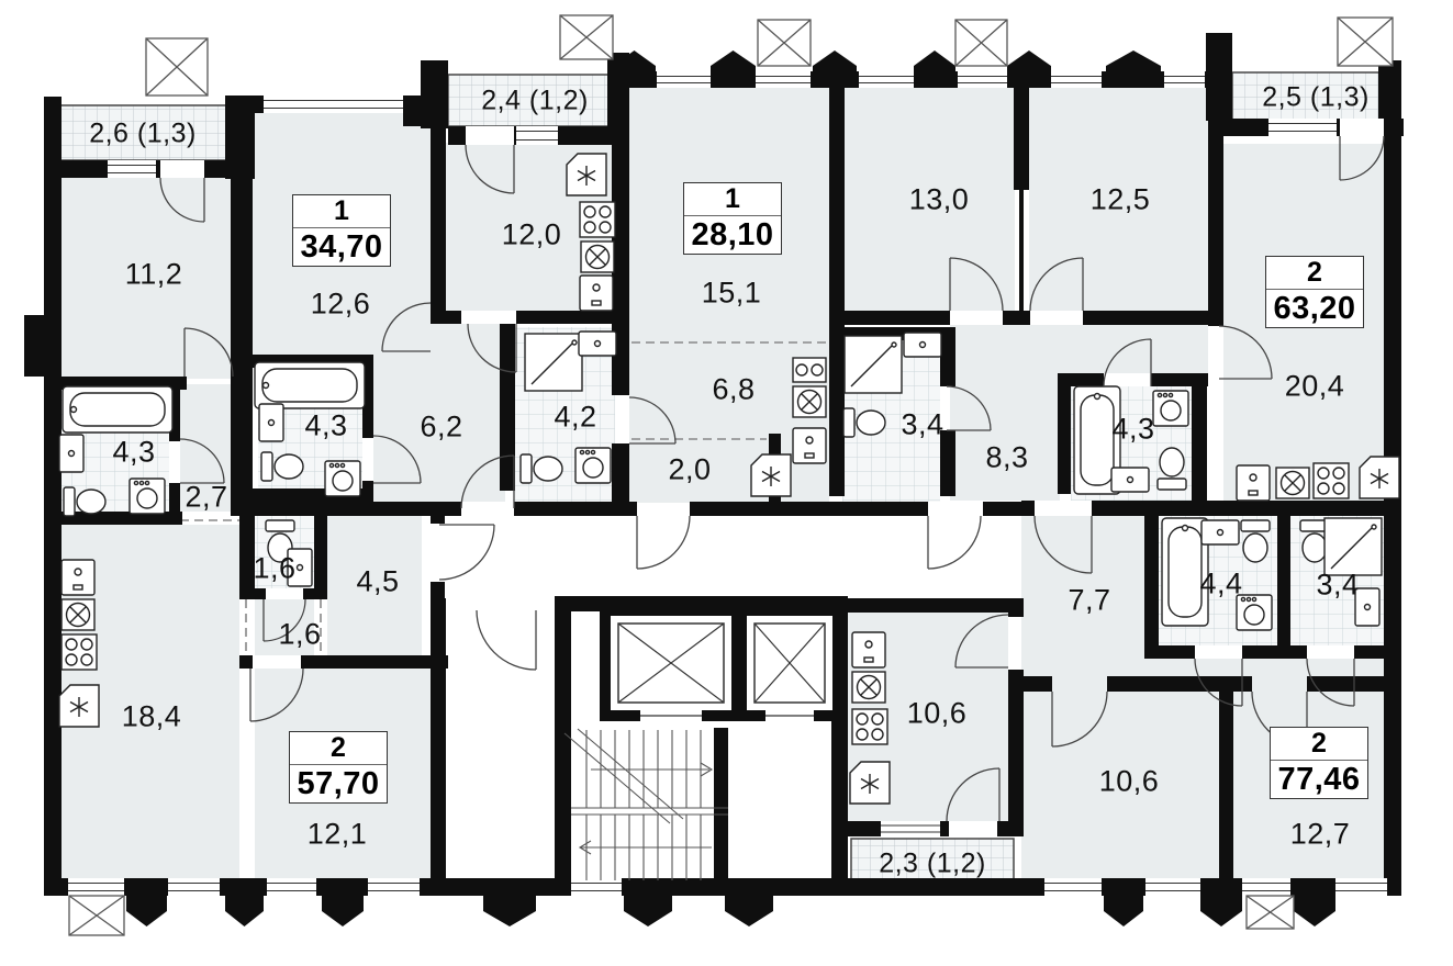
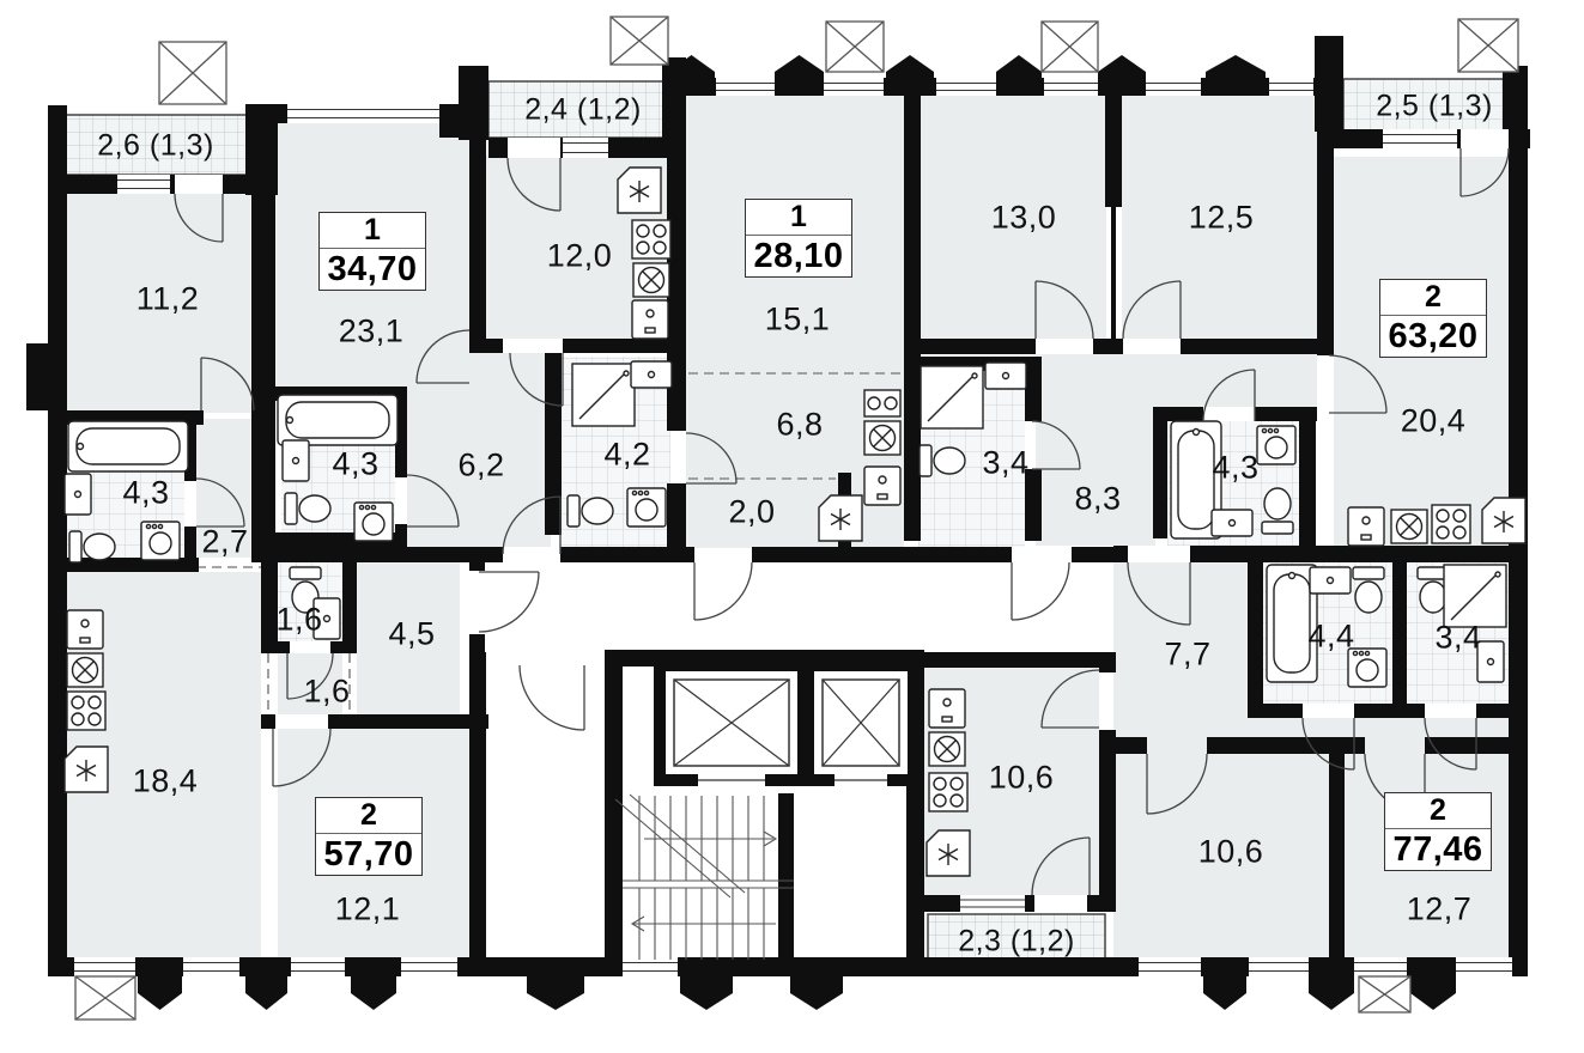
  2,6 (1,3)
  2,4 (1,2)
  2,5 (1,3)
  2,3 (1,2)
  11,2
- 12,6
+ 23,1
  12,0
  15,1
  13,0
  12,5
  20,4
  4,3
  2,7
  4,3
  6,2
  4,2
  2,0
  6,8
  3,4
  8,3
  4,3
  7,7
  4,4
  3,4
  1,6
  1,6
  4,5
  18,4
  12,1
  10,6
  10,6
  12,7
  1
  34,70
  1
  28,10
  2
  63,20
  2
  57,70
  2
  77,46
